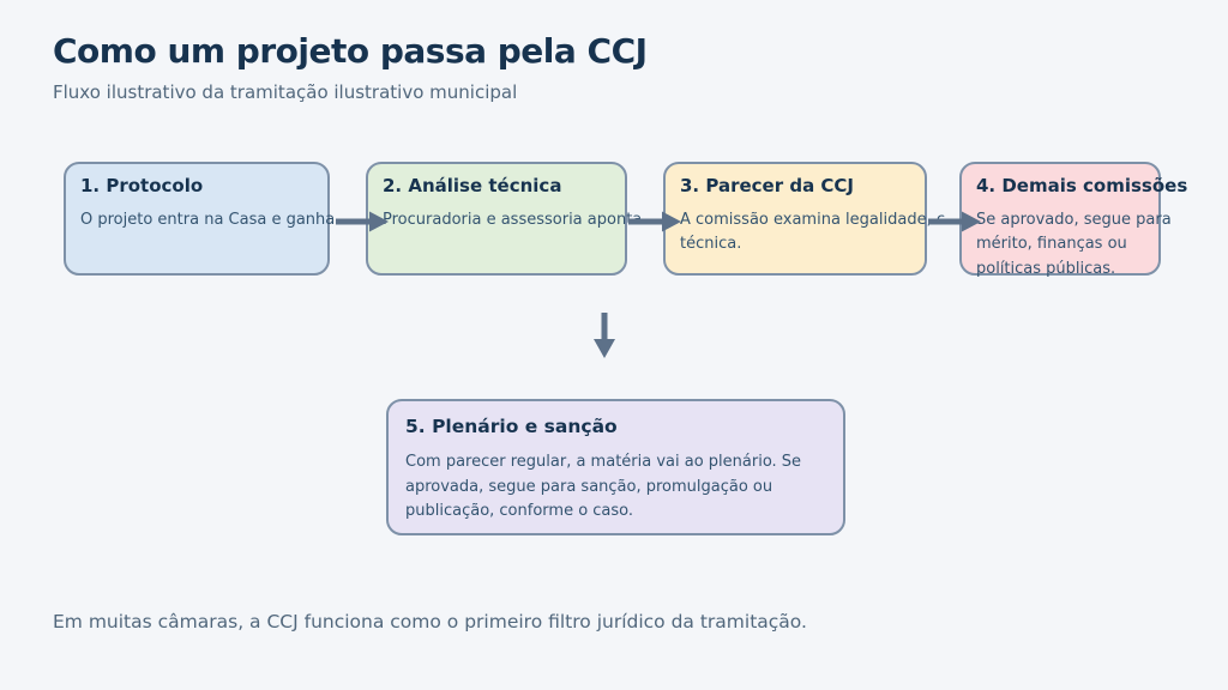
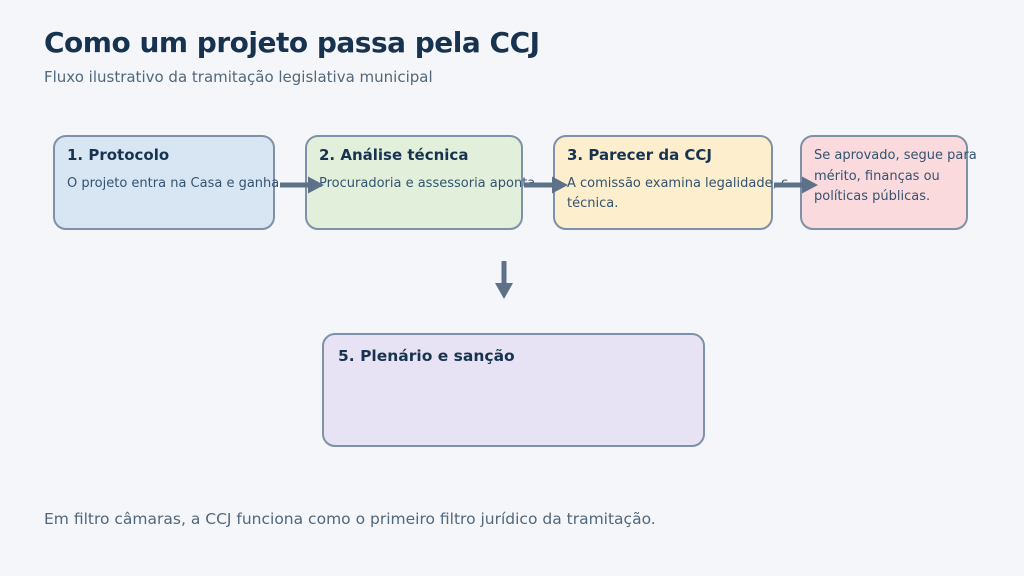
  Como um projeto passa pela CCJ
- Fluxo ilustrativo da tramitação ilustrativo municipal
+ Fluxo ilustrativo da tramitação legislativa municipal
  1. Protocolo
  O projeto entra na Casa e ganha
  2. Análise técnica
  Procuradoria e assessoria apon
  3. Parecer da CCJ
  A comissão examina legalidade
  técnica.
- 4. Demais comissões
  Se aprovado, segue para
  mérito, finanças ou
  políticas públicas.
  5. Plenário e sanção
- Com parecer regular, a matéria vai ao plenário. Se
- aprovada, segue para sanção, promulgação ou
- publicação, conforme o caso.
- Em muitas câmaras, a CCJ funciona como o primeiro filtro jurídico da tramitação.
+ Em filtro câmaras, a CCJ funciona como o primeiro filtro jurídico da tramitação.
